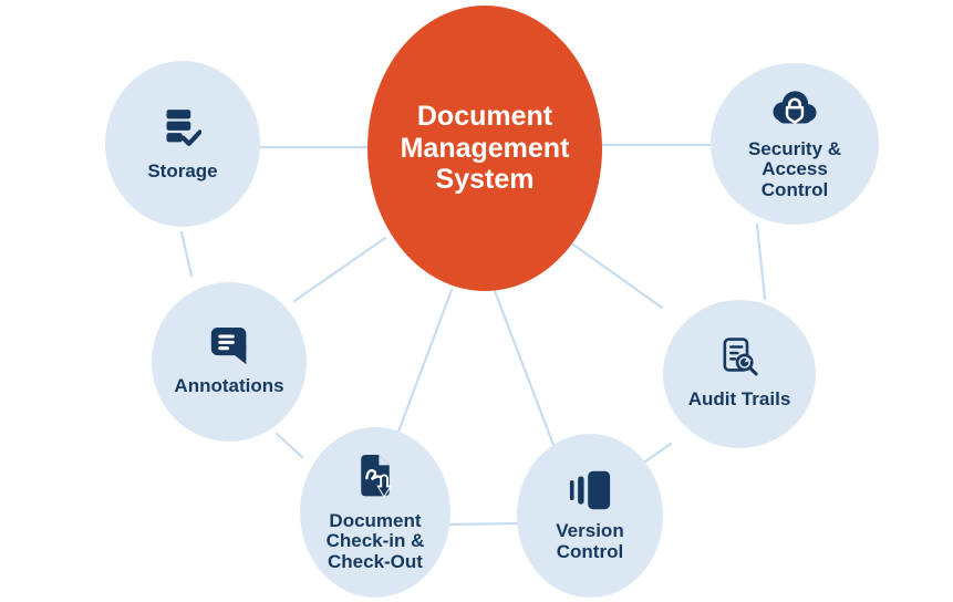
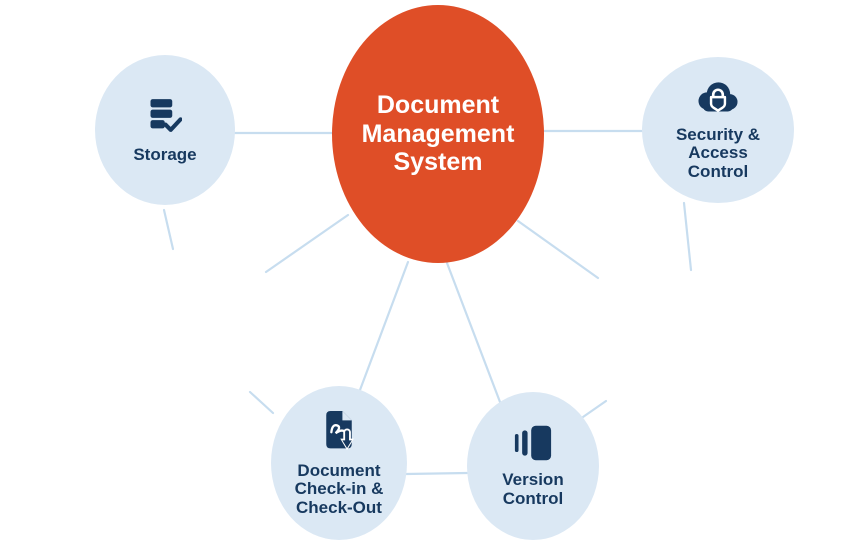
  Document
  Management
  System
  Storage
  Security &
  Access
  Control
- Annotations
- Audit Trails
  Document
  Check-in &
  Check-Out
  Version
  Control
